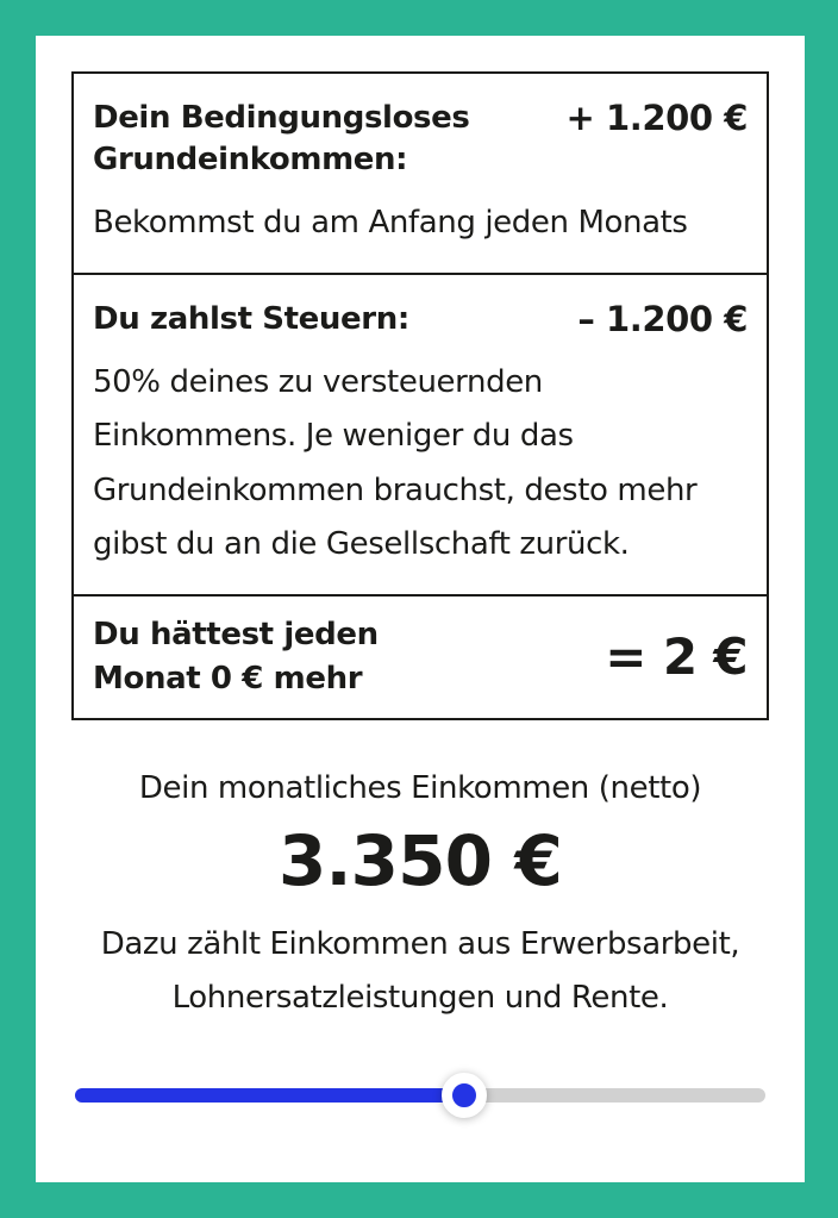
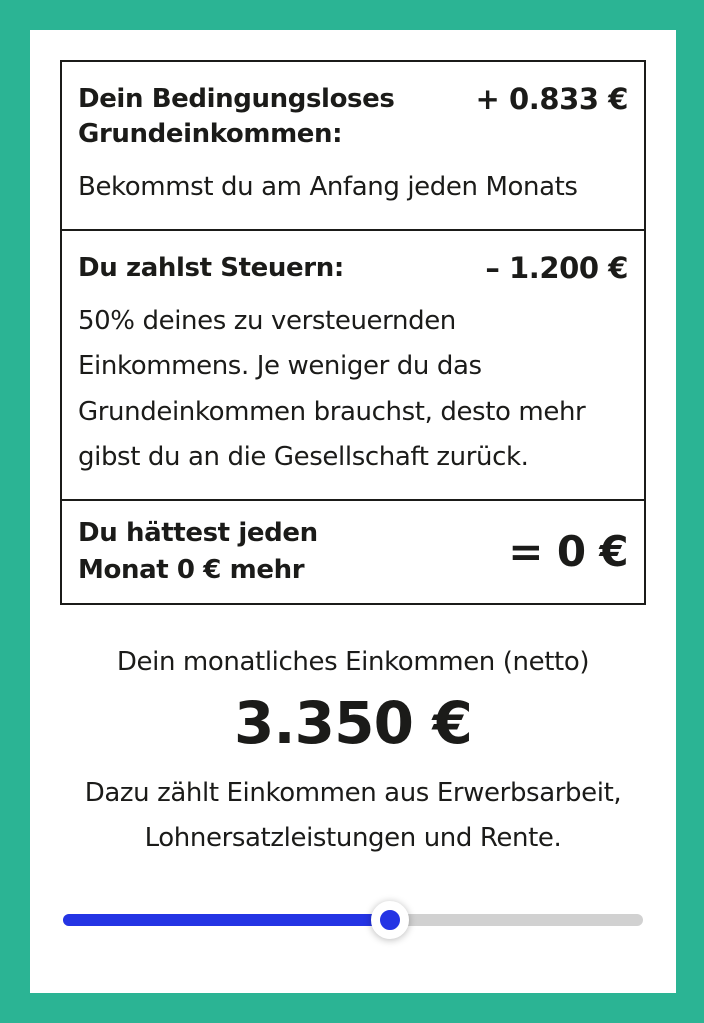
  Dein Bedingungsloses Grundeinkommen:
- + 1.200 €
+ + 0.833 €
  Bekommst du am Anfang jeden Monats
  Du zahlst Steuern:
  – 1.200 €
  50% deines zu versteuernden Einkommens. Je weniger du das Grundeinkommen brauchst, desto mehr gibst du an die Gesellschaft zurück.
  Du hättest jeden Monat 0 € mehr
- = 2 €
+ = 0 €
  Dein monatliches Einkommen (netto)
  3.350 €
  Dazu zählt Einkommen aus Erwerbsarbeit, Lohnersatzleistungen und Rente.
